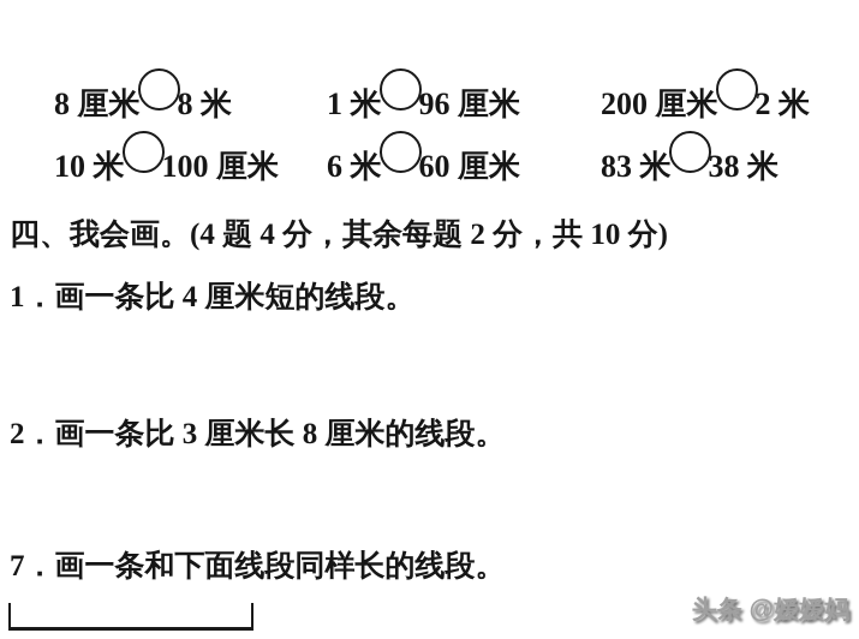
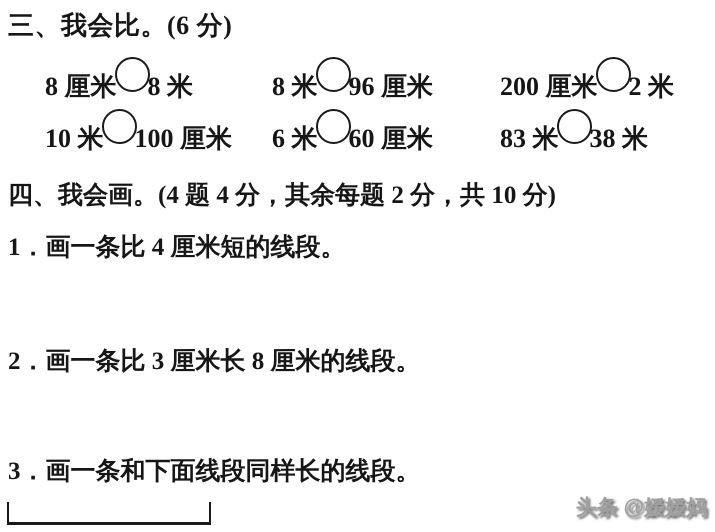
+ 三、我会比。(6 分)
  8 厘米 8 米
- 1 米 96 厘米
+ 8 米 96 厘米
  200 厘米 2 米
  10 米 100 厘米
  6 米 60 厘米
  83 米 38 米
  四、我会画。(4 题 4 分，其余每题 2 分，共 10 分)
  1．画一条比 4 厘米短的线段。
  2．画一条比 3 厘米长 8 厘米的线段。
- 7．画一条和下面线段同样长的线段。
+ 3．画一条和下面线段同样长的线段。
  头条 @嫒嫒妈
